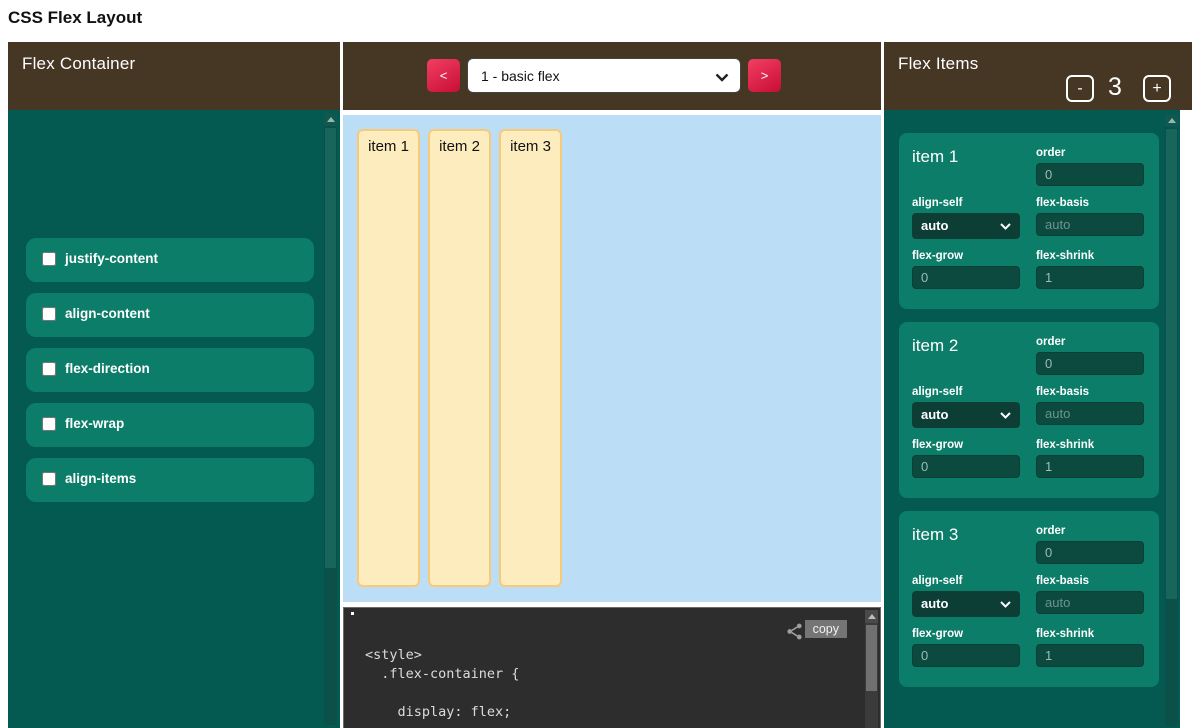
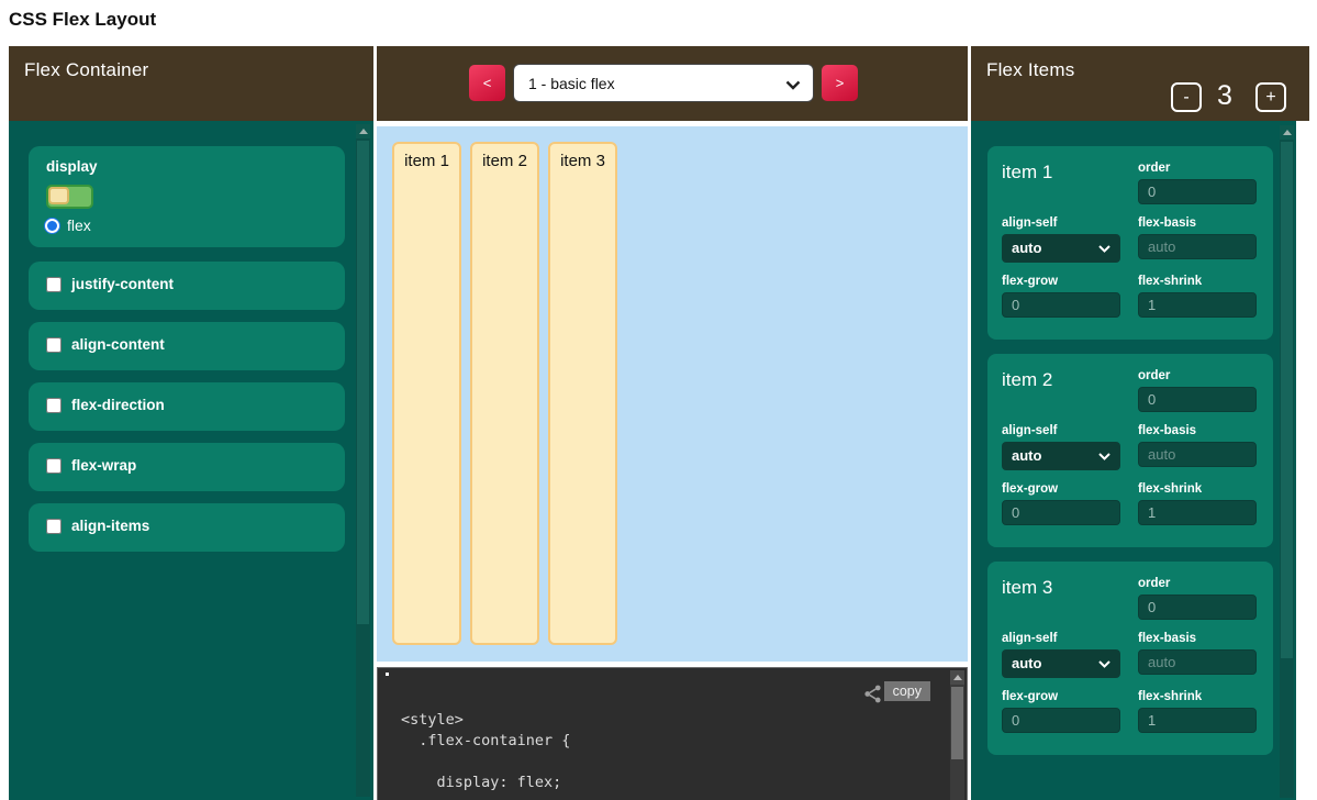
  CSS Flex Layout
  Flex Container
+ display
+ flex
  justify-content
  align-content
  flex-direction
  flex-wrap
  align-items
  <
  1 - basic flex
  >
  item 1
  item 2
  item 3
  <style>
  .flex-container {
  display: flex;
  copy
  Flex Items
  -
  3
  +
  item 1
  order
  0
  align-self
  auto
  flex-basis
  auto
  flex-grow
  0
  flex-shrink
  1
  item 2
  order
  0
  align-self
  auto
  flex-basis
  auto
  flex-grow
  0
  flex-shrink
  1
  item 3
  order
  0
  align-self
  auto
  flex-basis
  auto
  flex-grow
  0
  flex-shrink
  1
